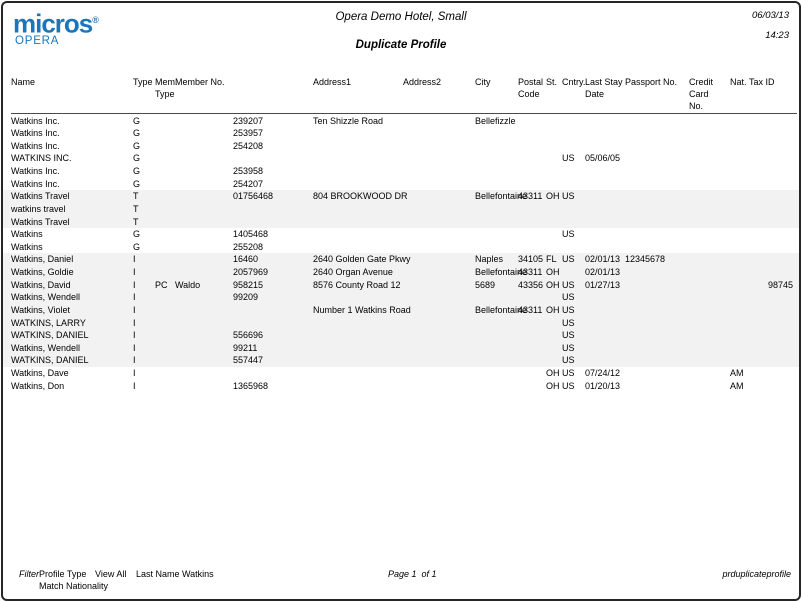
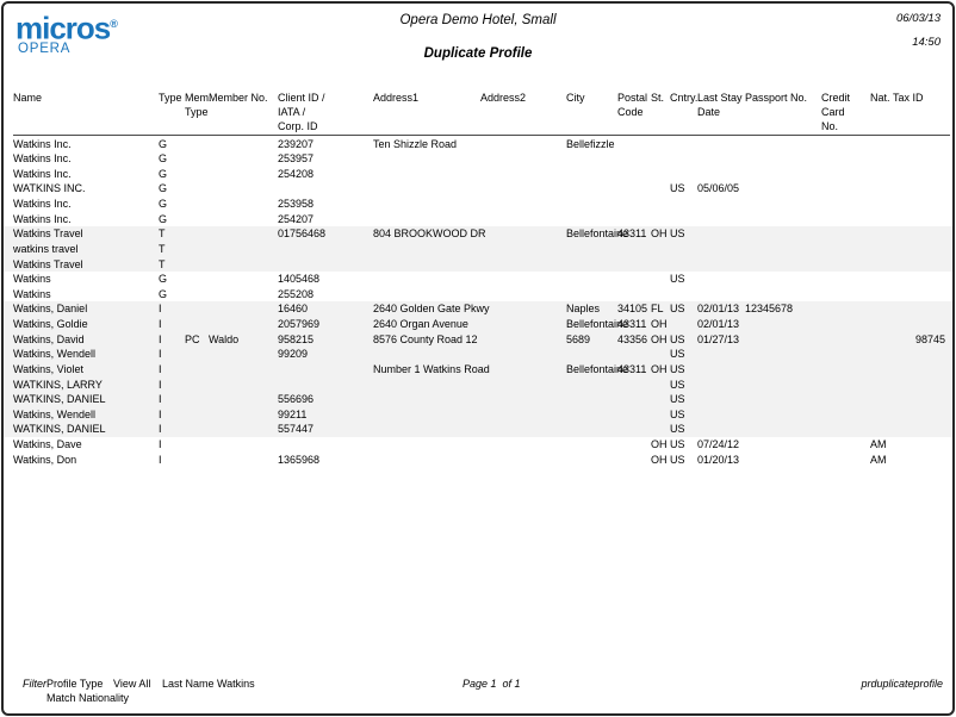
  micros®
  OPERA
  Opera Demo Hotel, Small
  Duplicate Profile
  06/03/13
- 14:23
+ 14:50
  Name
  Type
  Mem
  Type
  Member No.
+ Client ID /
+ IATA /
+ Corp. ID
  Address1
  Address2
  City
  Postal
  Code
  St.
  Cntry.
  Last Stay
  Date
  Passport No.
  Credit Card
  No.
  Nat.
  Tax ID
  Watkins Inc.
  G
  239207
  Ten Shizzle Road
  Bellefizzle
  Watkins Inc.
  G
  253957
  Watkins Inc.
  G
  254208
  WATKINS INC.
  G
  US
  05/06/05
  Watkins Inc.
  G
  253958
  Watkins Inc.
  G
  254207
  Watkins Travel
  T
  01756468
  804 BROOKWOOD D
  Bellefontai
  43311
  OH
  US
  watkins travel
  T
  Watkins Travel
  T
  Watkins
  G
  1405468
  US
  Watkins
  G
  255208
  Watkins, Daniel
  I
  16460
  2640 Golden Gate Pkw
  Naples
  34105
  FL
  US
  02/01/13
  12345678
  Watkins, Goldie
  I
  2057969
  2640 Organ Avenue
  Bellefontai
  43311
  OH
  02/01/13
  Watkins, David
  I
  PC
  Waldo
  958215
  8576 County Road 12
  5689
  43356
  OH
  US
  01/27/13
  98745
  Watkins, Wendell
  I
  99209
  US
  Watkins, Violet
  I
  Number 1 Watkins Ro
  Bellefontai
  43311
  OH
  US
  WATKINS, LARRY
  I
  US
  WATKINS, DANIEL
  I
  556696
  US
  Watkins, Wendell
  I
  99211
  US
  WATKINS, DANIEL
  I
  557447
  US
  Watkins, Dave
  I
  OH
  US
  07/24/12
  AM
  Watkins, Don
  I
  1365968
  OH
  US
  01/20/13
  AM
  Filter
  Profile Type
  View All
  Last Name
  Watkins
  Match Nationality
  Page 1 of 1
  prduplicateprofile
